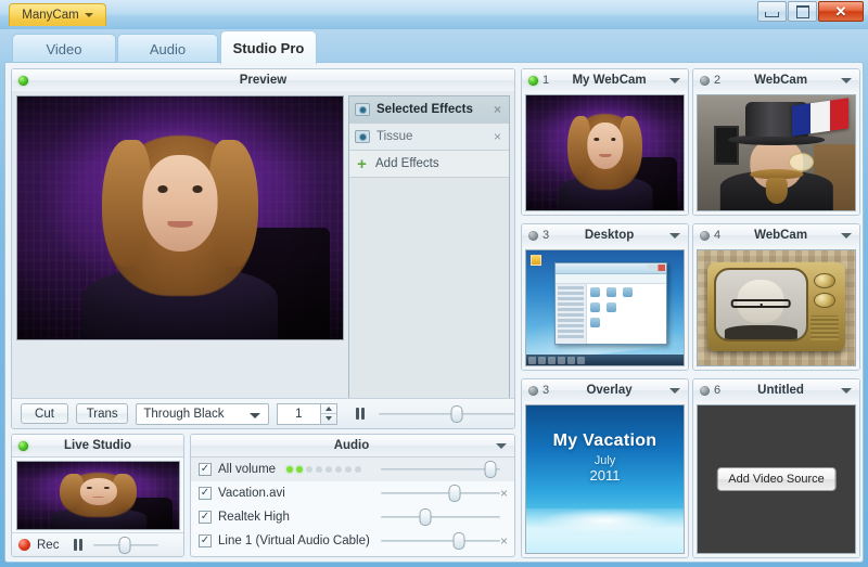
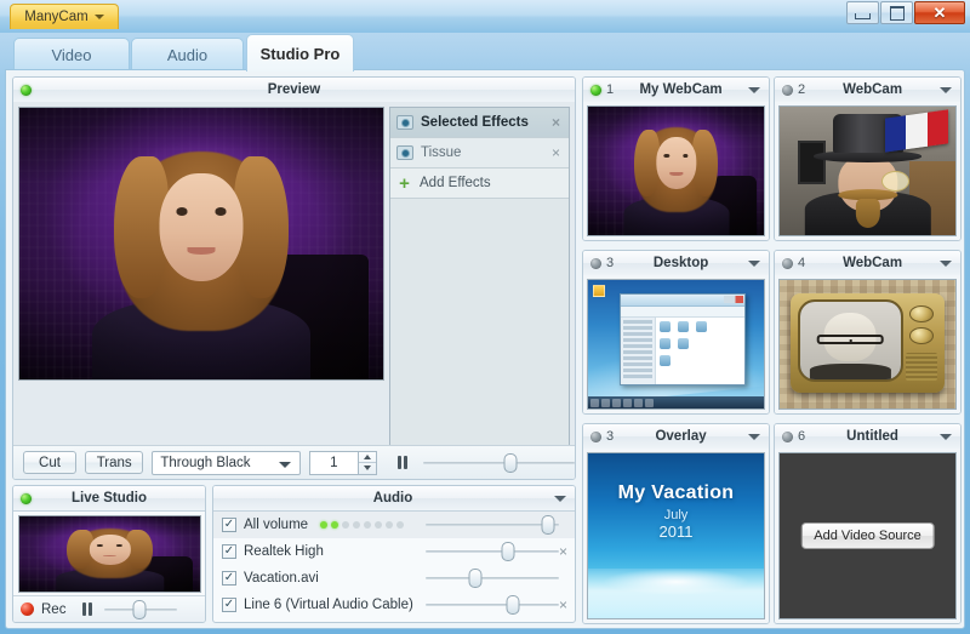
  ManyCam
  ✕
  Video
  Audio
  Studio Pro
  Preview
  Selected Effects
  ×
  Tissue
  ×
  +
  Add Effects
  Cut
  Trans
  Through Black
  1
  Live Studio
  Rec
  Audio
  All volume
- Vacation.avi
+ Realtek High
  ×
- Realtek High
+ Vacation.avi
- Line 1 (Virtual Audio Cable)
+ Line 6 (Virtual Audio Cable)
  ×
  1
  My WebCam
  2
  WebCam
  3
  Desktop
  4
  WebCam
  3
  Overlay
  My Vacation
  July
  2011
  6
  Untitled
  Add Video Source
